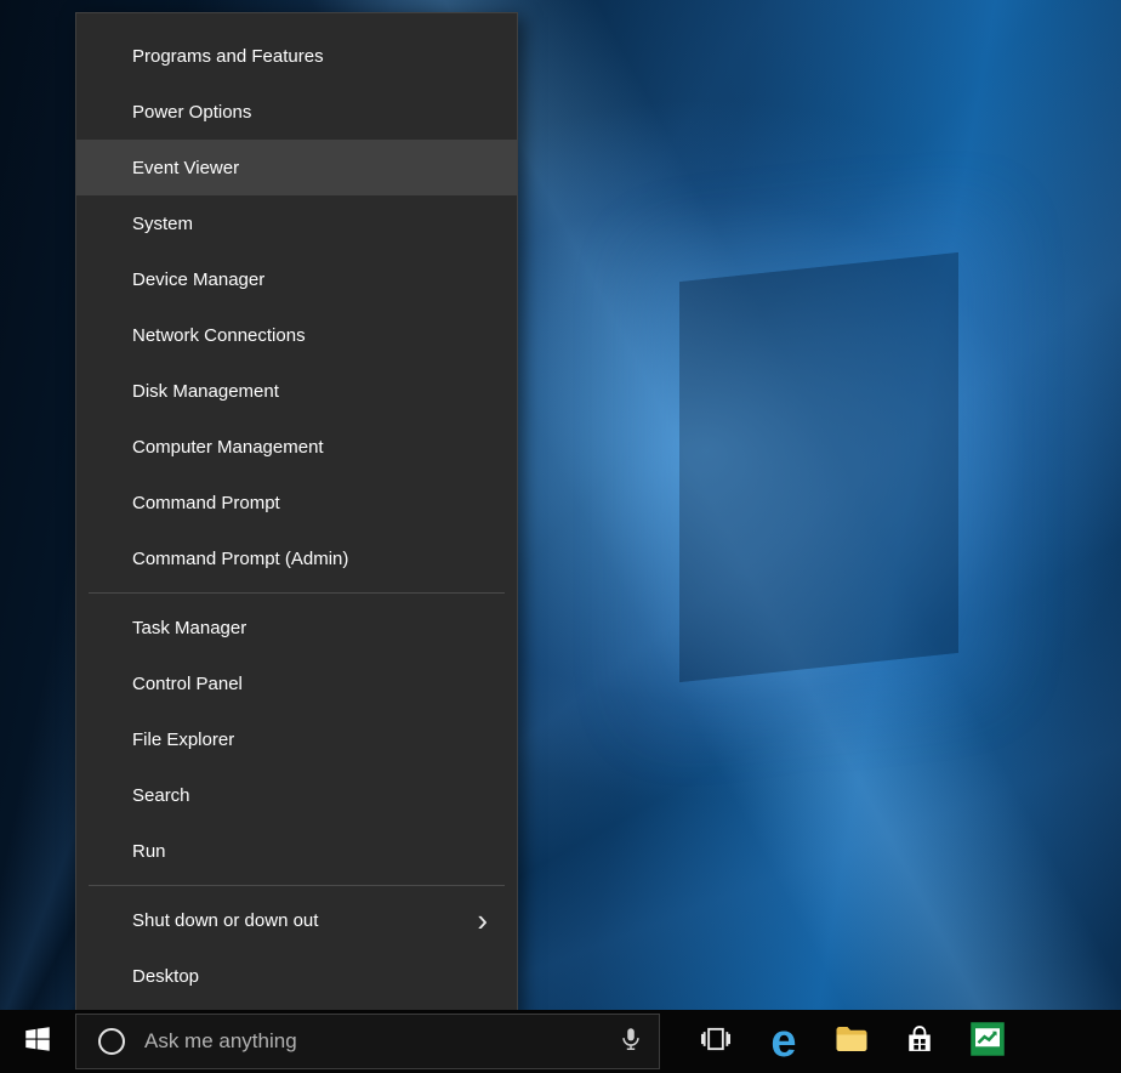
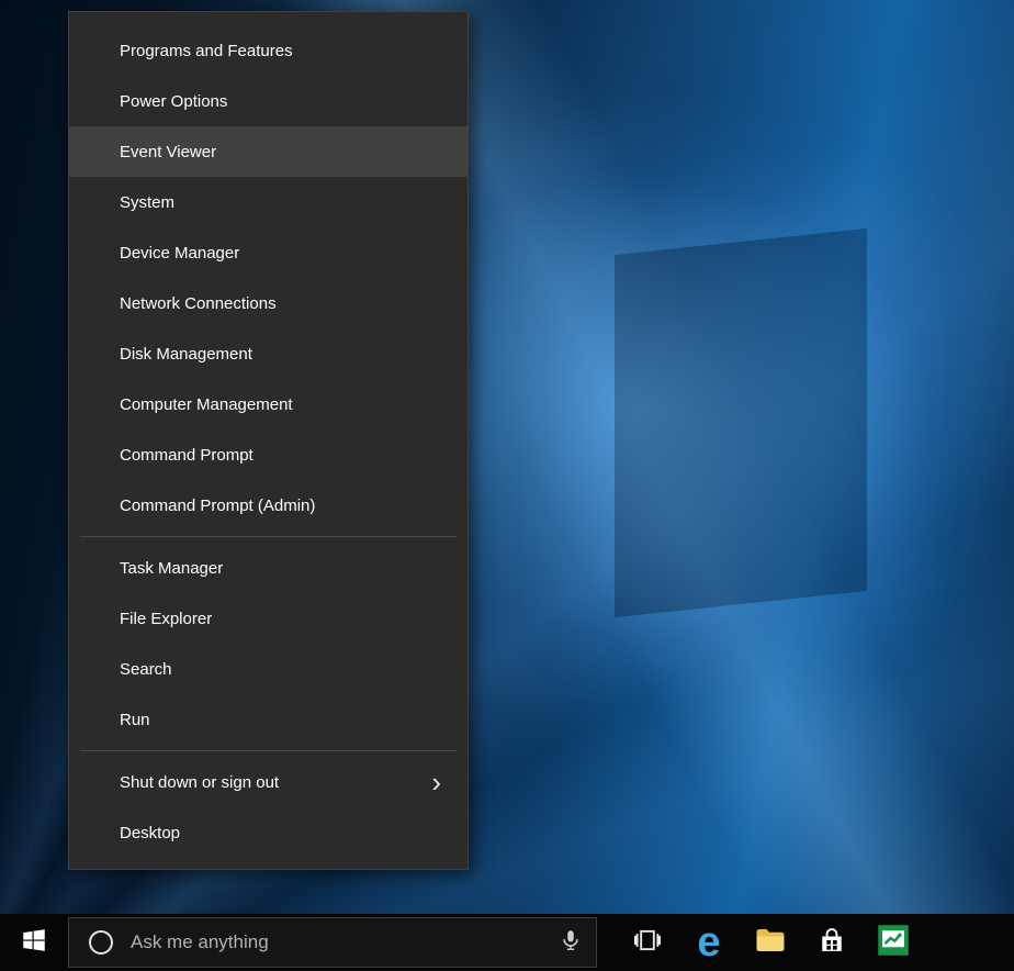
  Programs and Features
  Power Options
  Event Viewer
  System
  Device Manager
  Network Connections
  Disk Management
  Computer Management
  Command Prompt
  Command Prompt (Admin)
  Task Manager
- Control Panel
  File Explorer
  Search
  Run
- Shut down or down out
+ Shut down or sign out
  ›
  Desktop
  Ask me anything
  e
